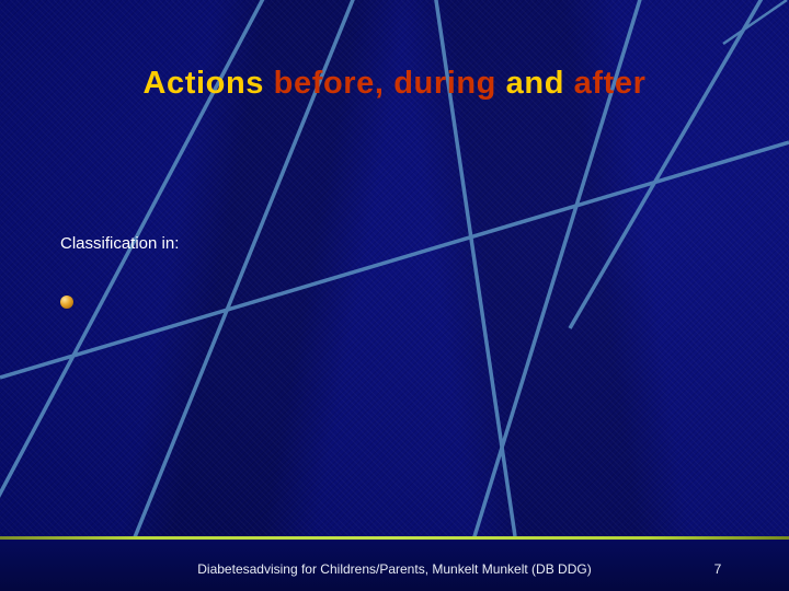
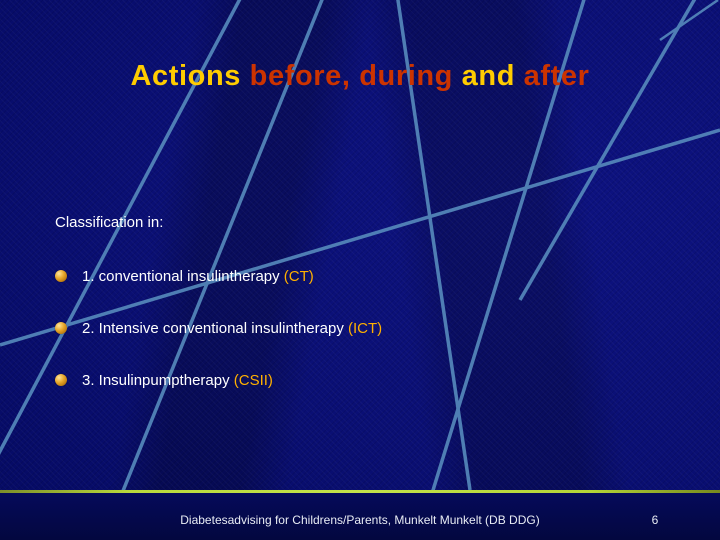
  Actions before, during and after
  Classification in:
+ 1. conventional insulintherapy (CT)
+ 2. Intensive conventional insulintherapy (ICT)
+ 3. Insulinpumptherapy (CSII)
  Diabetesadvising for Childrens/Parents, Munkelt Munkelt (DB DDG)
- 7
+ 6
